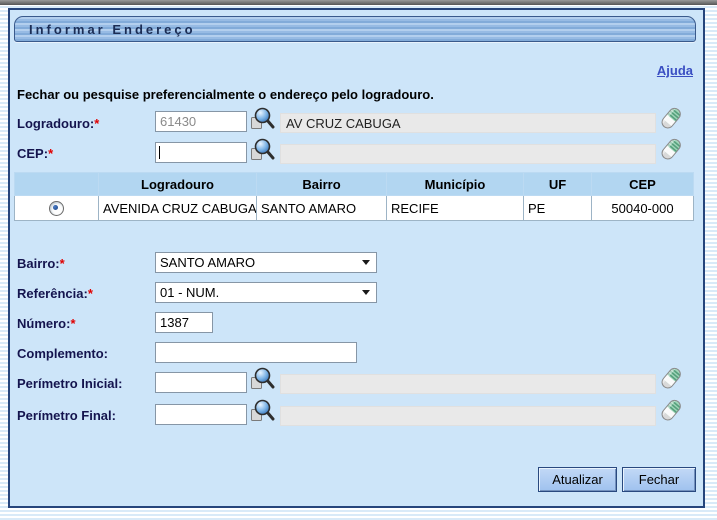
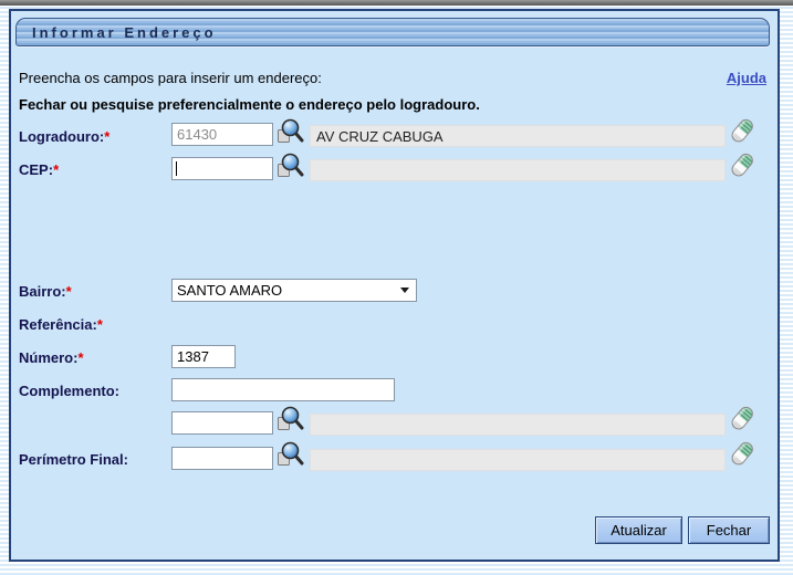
  Informar Endereço
+ Preencha os campos para inserir um endereço:
  Ajuda
  Fechar ou pesquise preferencialmente o endereço pelo logradouro.
  Logradouro:*
  61430
  AV CRUZ CABUGA
  CEP:*
- 	Logradouro	Bairro	Município	UF	CEP
- 	AVENIDA CRUZ CABUGA	SANTO AMARO	RECIFE	PE	50040-000
  Bairro:*
  SANTO AMARO
  Referência:*
- 01 - NUM.
  Número:*
  1387
  Complemento:
- Perímetro Inicial:
  Perímetro Final:
  Atualizar
  Fechar
